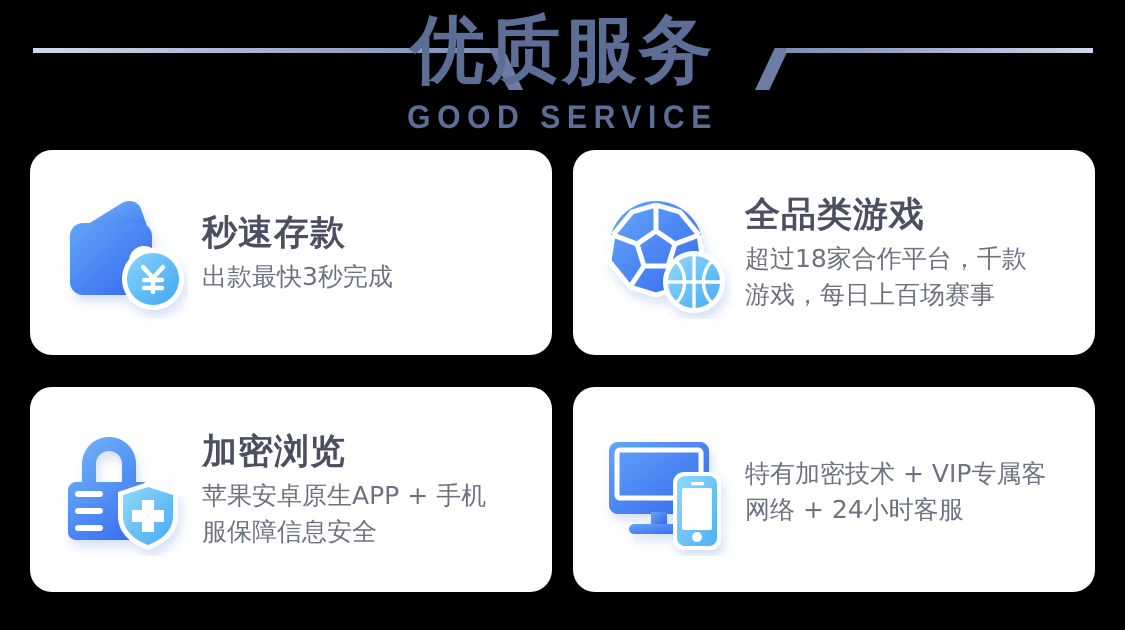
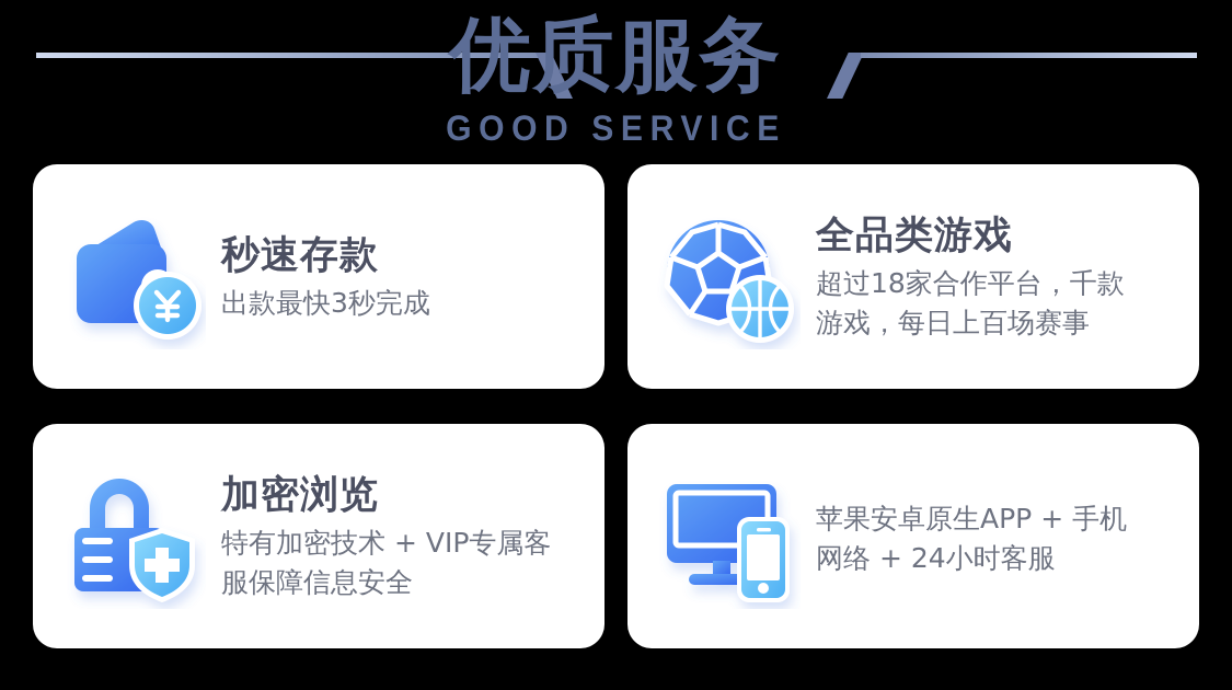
  优质服务
  GOOD SERVICE
  秒速存款
  出款最快3秒完成
  全品类游戏
  超过18家合作平台，千款
  游戏，每日上百场赛事
  加密浏览
- 苹果安卓原生APP + 手机
+ 特有加密技术 + VIP专属客
  服保障信息安全
- 特有加密技术 + VIP专属客
+ 苹果安卓原生APP + 手机
  网络 + 24小时客服
